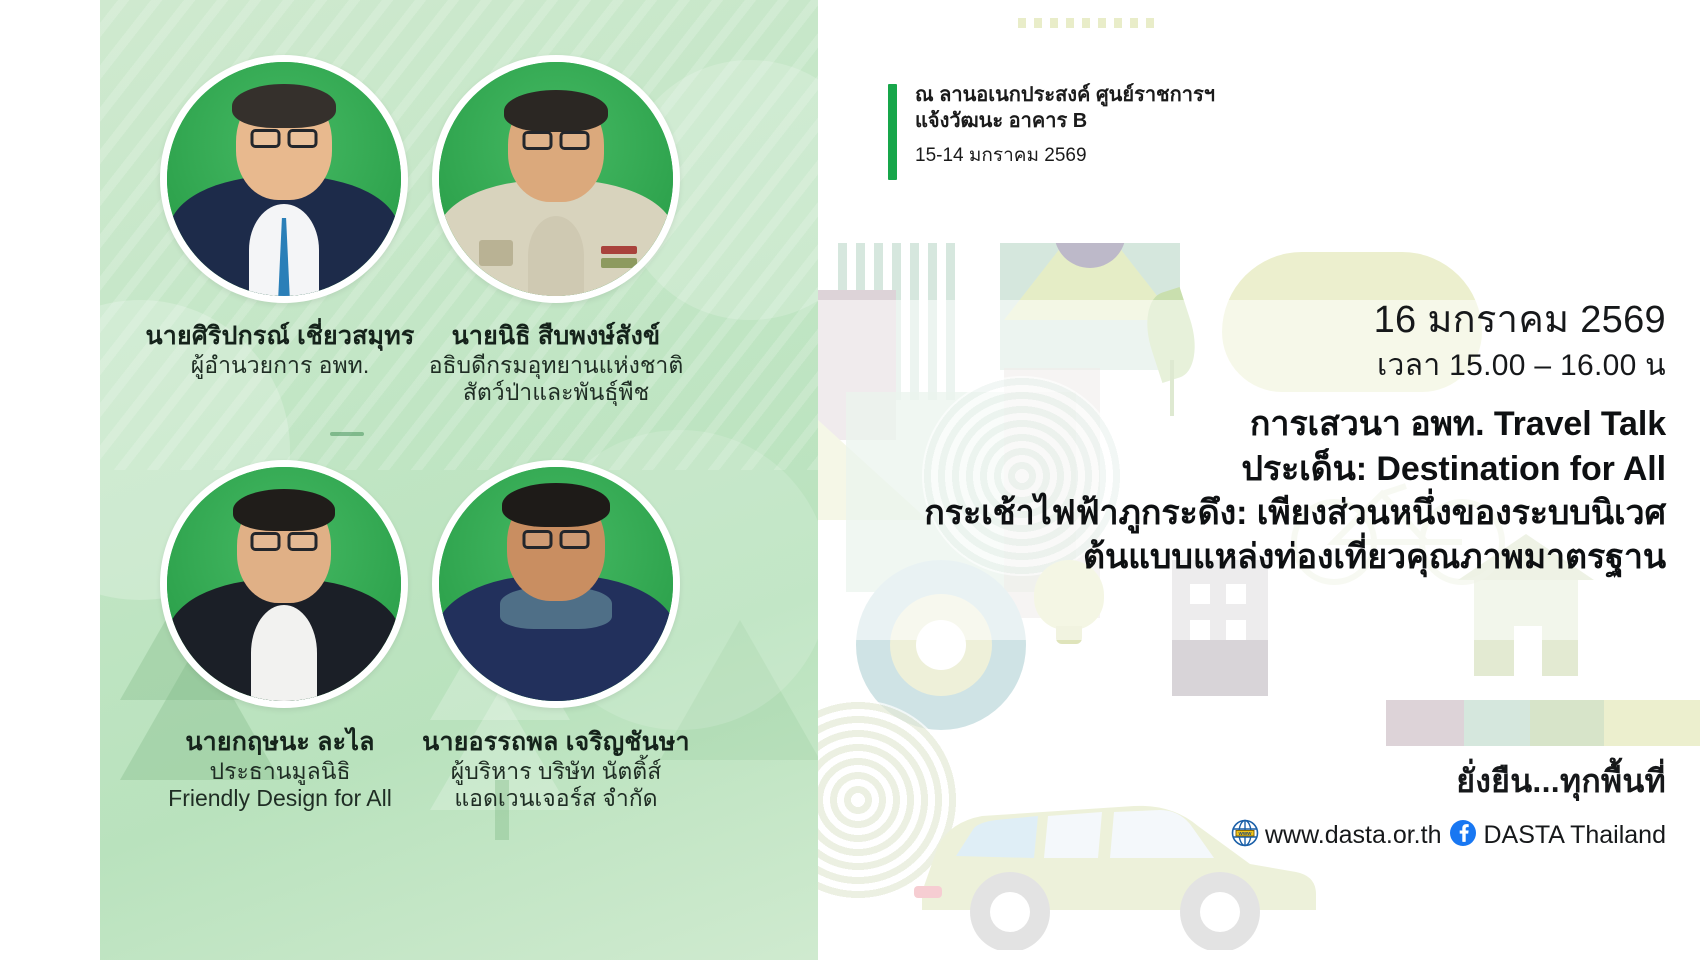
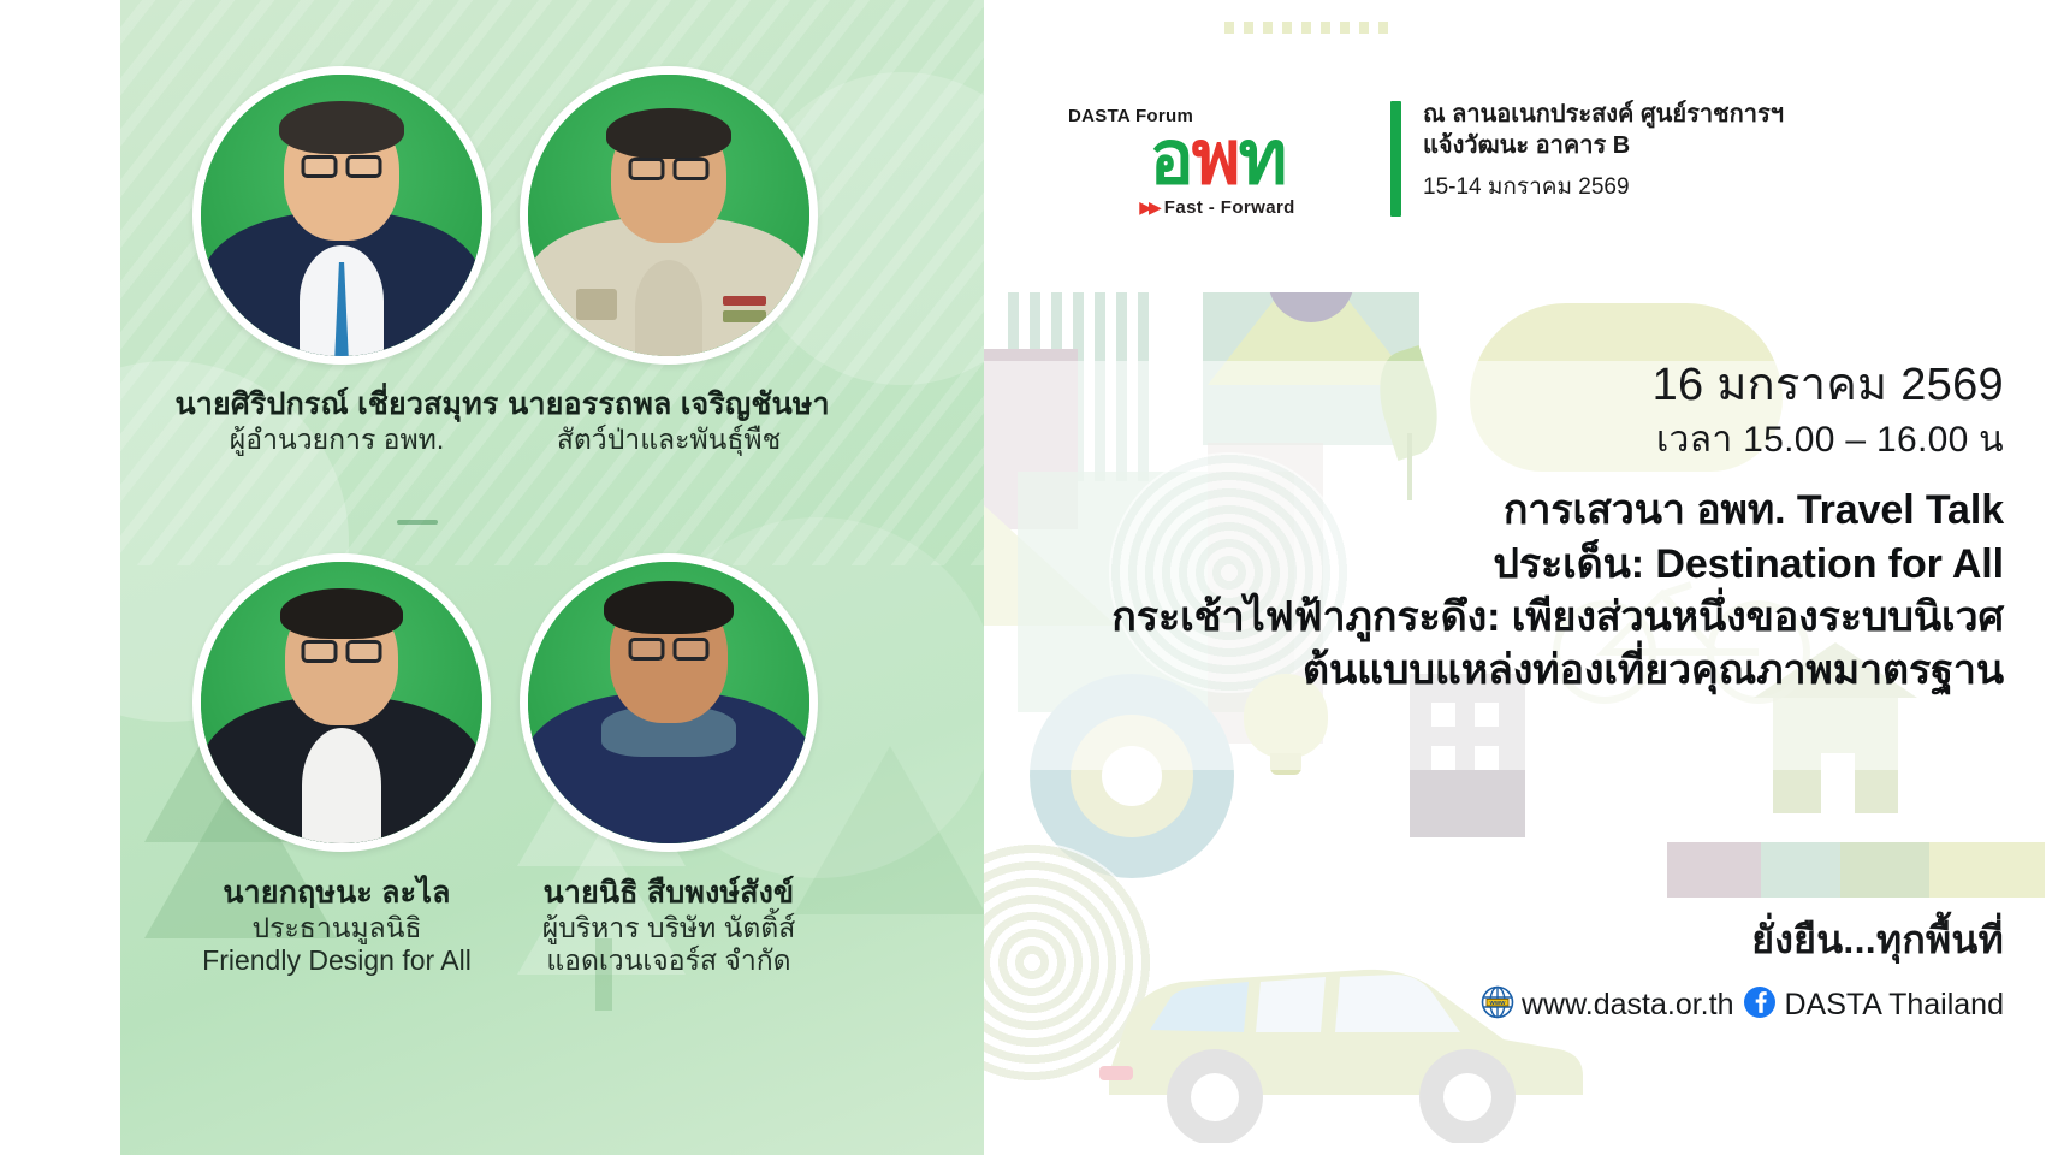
  นายศิริปกรณ์ เชี่ยวสมุทร
  ผู้อำนวยการ อพท.
- นายนิธิ สืบพงษ์สังข์
+ นายอรรถพล เจริญชันษา
- อธิบดีกรมอุทยานแห่งชาติ
  สัตว์ป่าและพันธุ์พืช
  นายกฤษนะ ละไล
  ประธานมูลนิธิ
  Friendly Design for All
- นายอรรถพล เจริญชันษา
+ นายนิธิ สืบพงษ์สังข์
  ผู้บริหาร บริษัท นัตติ้ส์
  แอดเวนเจอร์ส จำกัด
+ DASTA Forum
+ อพท
+ ▶▶
+ Fast - Forward
  ณ ลานอเนกประสงค์ ศูนย์ราชการฯ
  แจ้งวัฒนะ อาคาร B
  15-14 มกราคม 2569
  16 มกราคม 2569
  เวลา 15.00 – 16.00 น
  การเสวนา อพท. Travel Talk
  ประเด็น: Destination for All
  กระเช้าไฟฟ้าภูกระดึง: เพียงส่วนหนึ่งของระบบนิเวศ
  ต้นแบบแหล่งท่องเที่ยวคุณภาพมาตรฐาน
  ยั่งยืน...ทุกพื้นที่
  www.dasta.or.th
  DASTA Thailand
